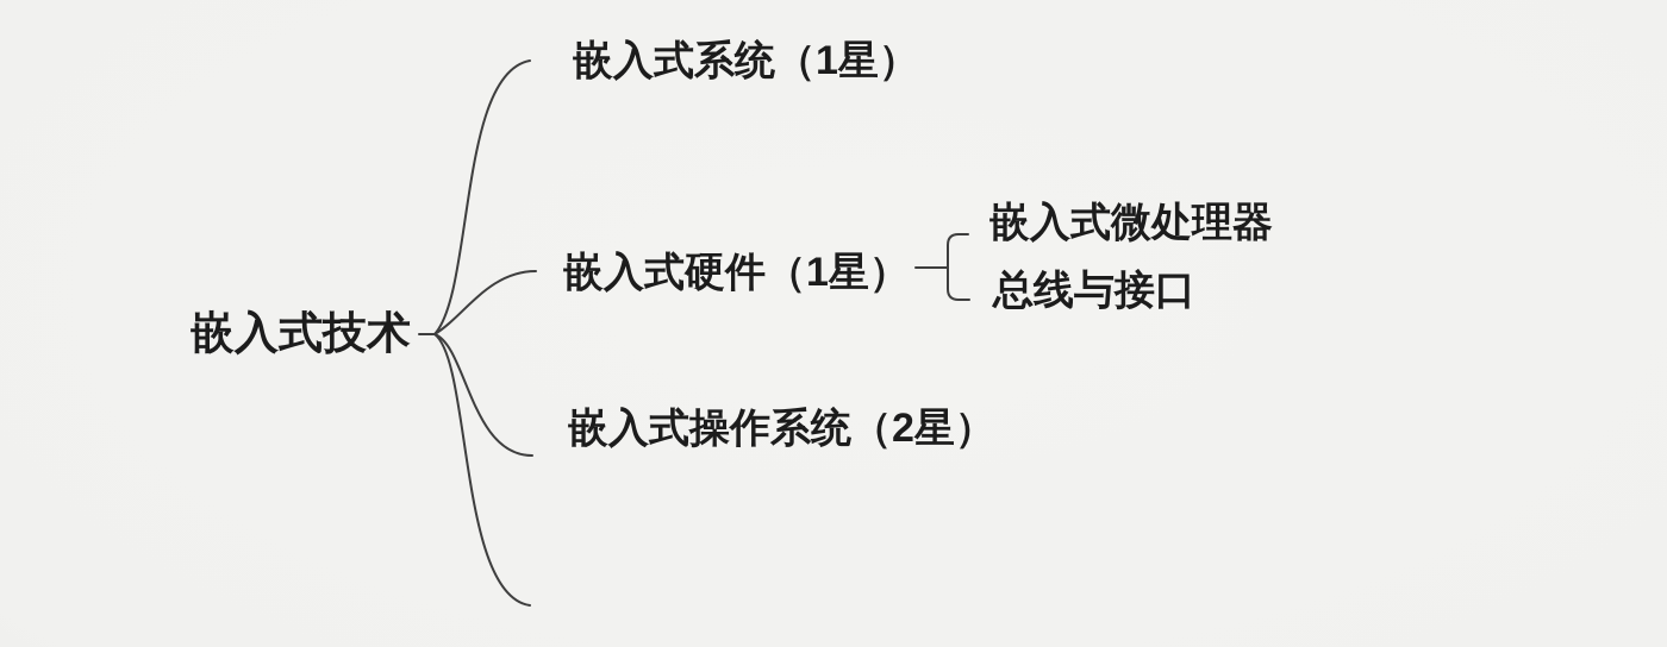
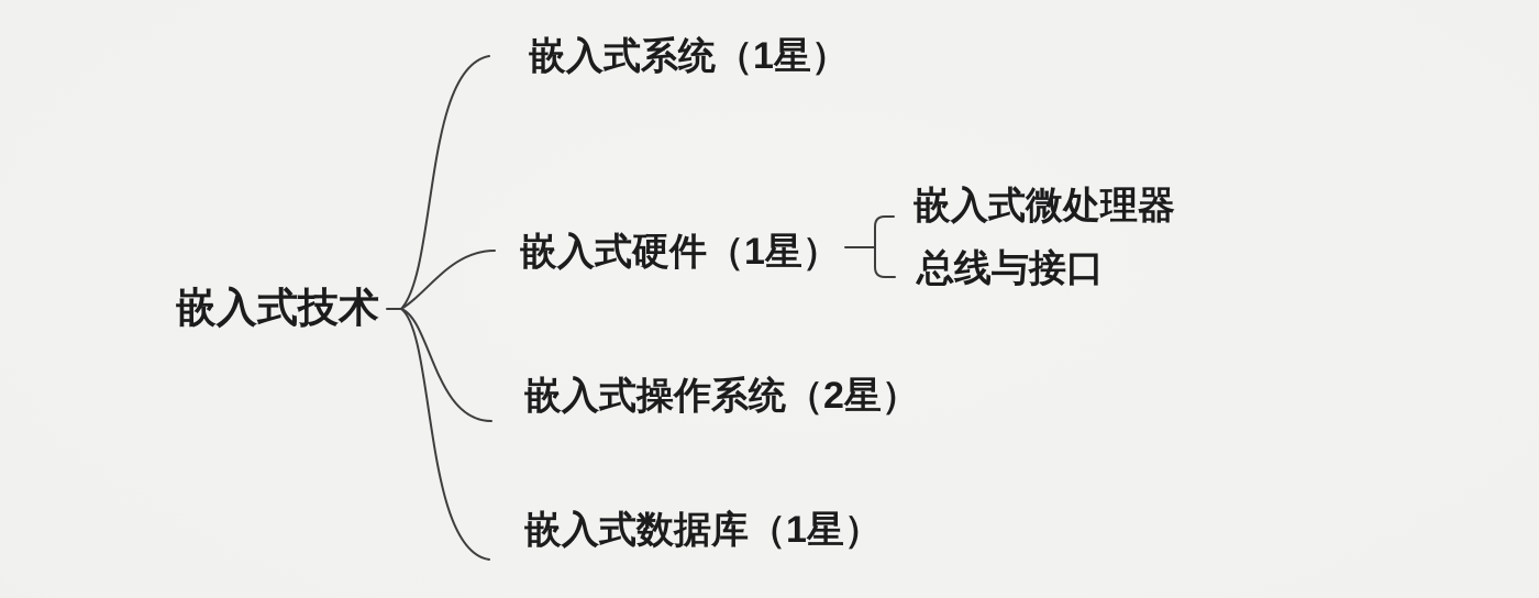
  嵌入式技术
  嵌入式系统（1星）
  嵌入式硬件（1星）
  嵌入式微处理器
  总线与接口
  嵌入式操作系统（2星）
+ 嵌入式数据库（1星）
